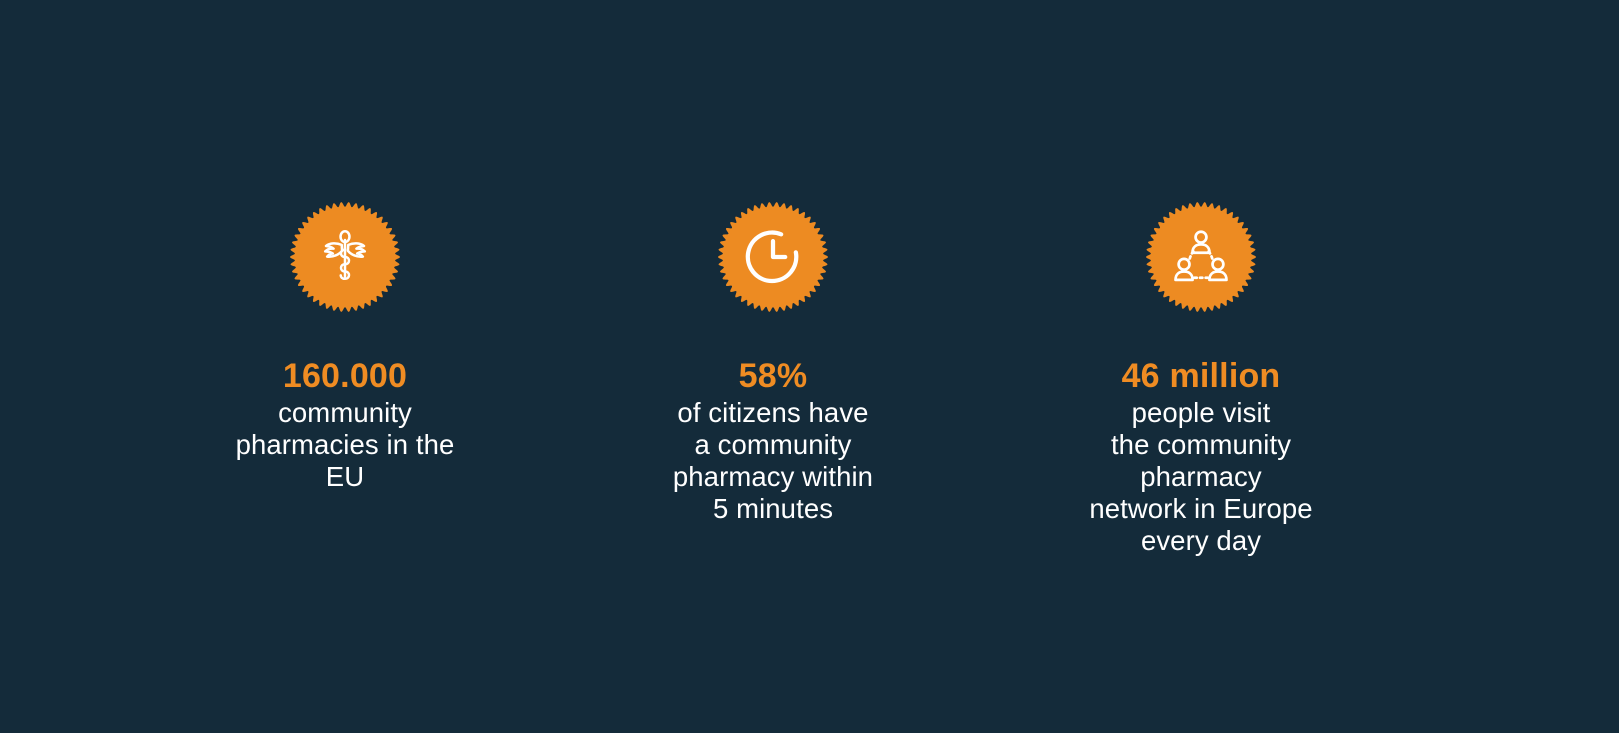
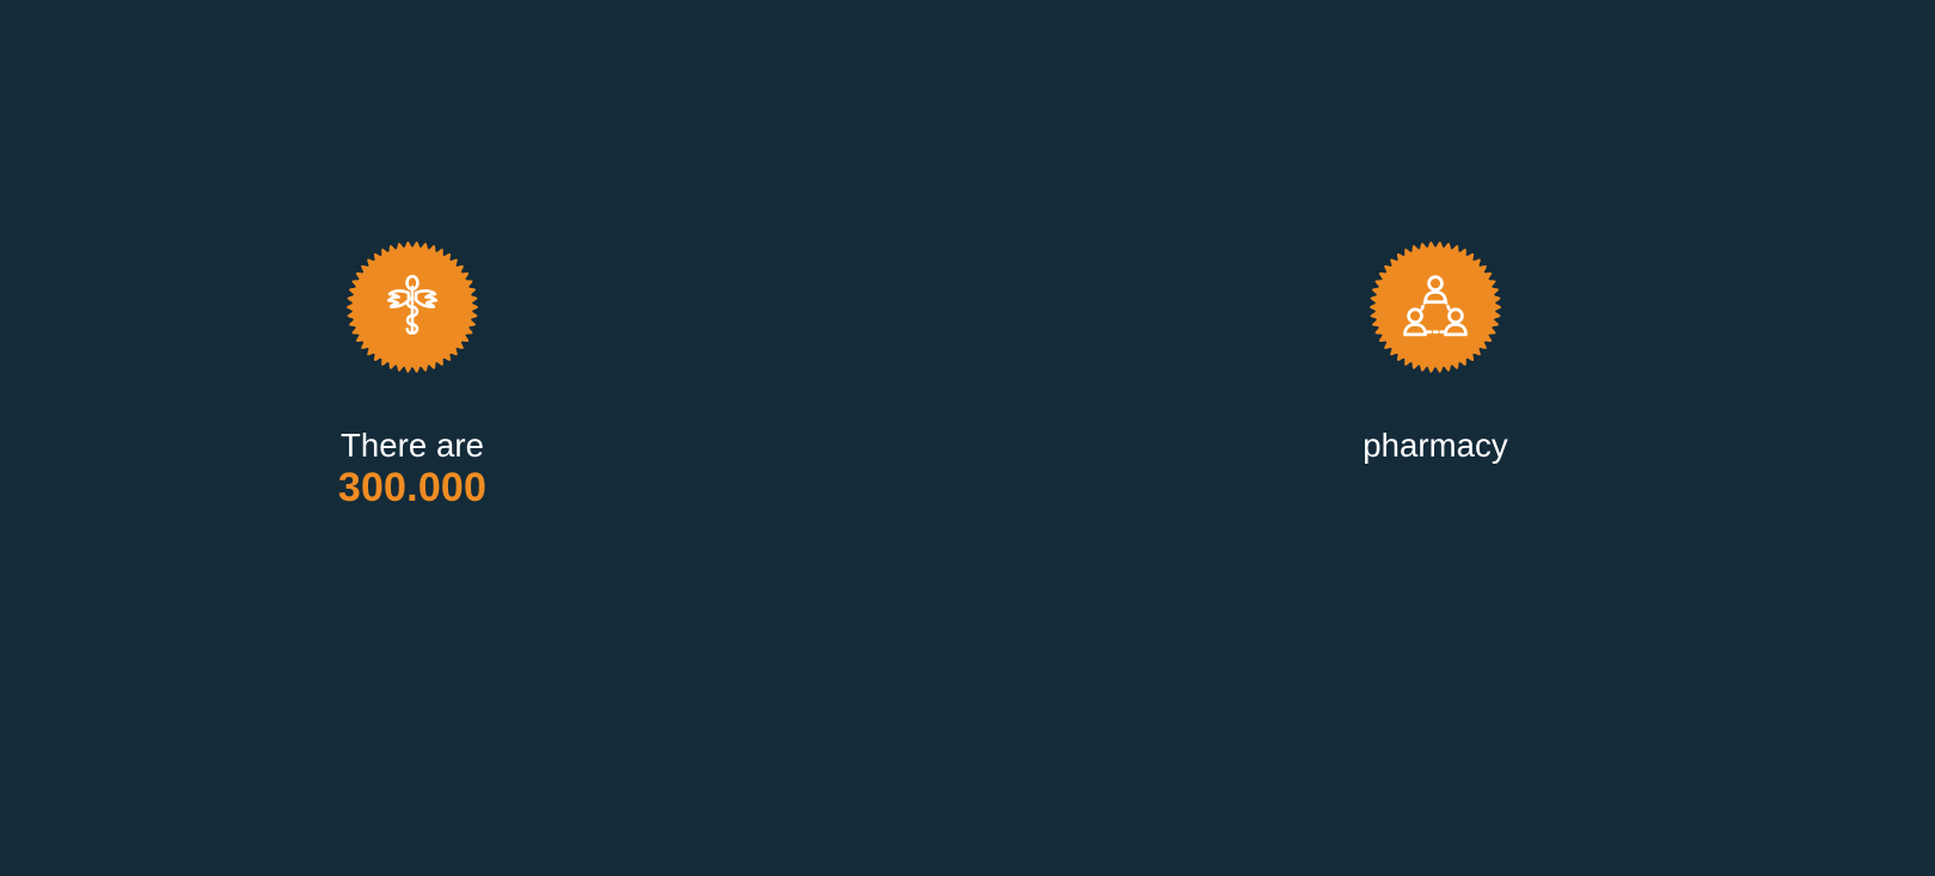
+ There are
- 160.000
+ 300.000
- community
- pharmacies in the
- EU
- 58%
- of citizens have
- a community
- pharmacy within
- 5 minutes
- 46 million
- people visit
- the community
  pharmacy
- network in Europe
- every day
